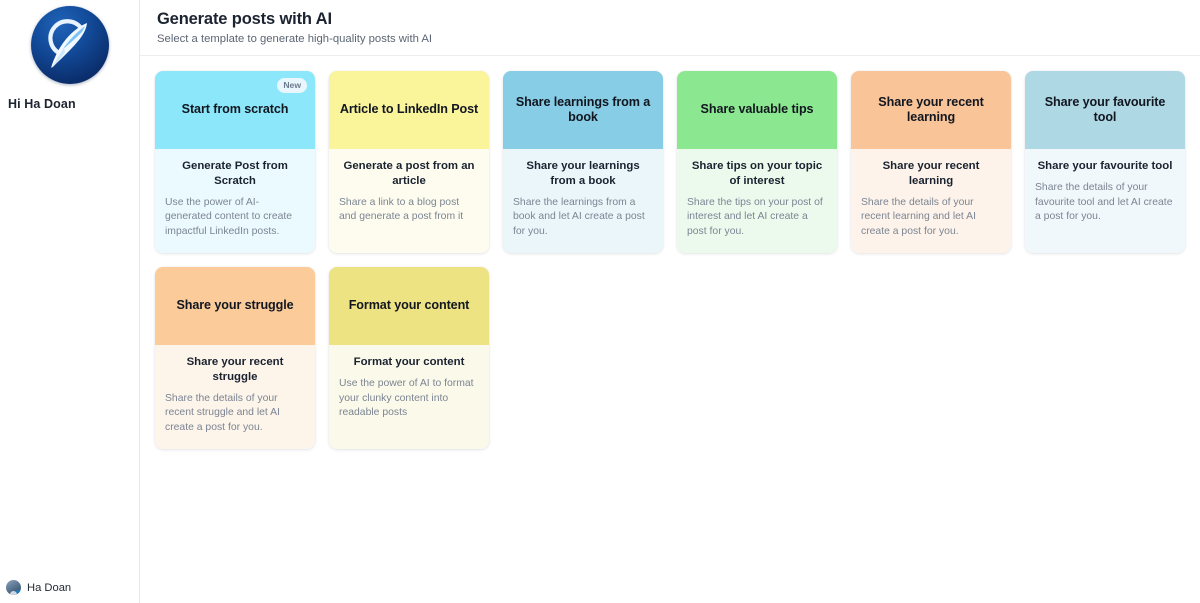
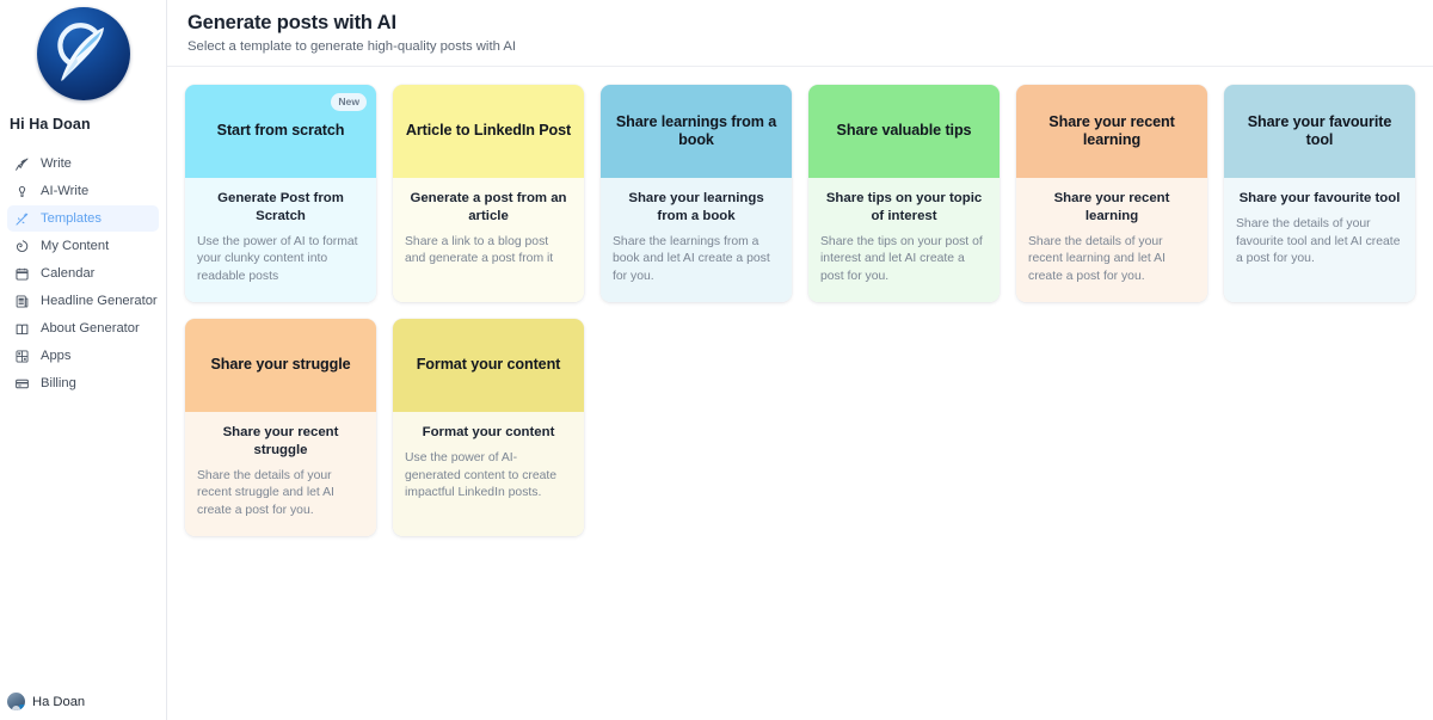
  Hi Ha Doan
+ Write
+ AI-Write
+ Templates
+ My Content
+ Calendar
+ Headline Generator
+ About Generator
+ Apps
+ Billing
  Ha Doan
  Generate posts with AI
  Select a template to generate high-quality posts with AI
  Start from scratch
  New
  Generate Post from Scratch
- Use the power of AI-generated content to create impactful LinkedIn posts.
+ Use the power of AI to format your clunky content into readable posts
  Article to LinkedIn Post
  Generate a post from an article
  Share a link to a blog post and generate a post from it
  Share learnings from a book
  Share your learnings from a book
  Share the learnings from a book and let AI create a post for you.
  Share valuable tips
  Share tips on your topic of interest
  Share the tips on your post of interest and let AI create a post for you.
  Share your recent learning
  Share your recent learning
  Share the details of your recent learning and let AI create a post for you.
  Share your favourite tool
  Share your favourite tool
  Share the details of your favourite tool and let AI create a post for you.
  Share your struggle
  Share your recent struggle
  Share the details of your recent struggle and let AI create a post for you.
  Format your content
  Format your content
- Use the power of AI to format your clunky content into readable posts
+ Use the power of AI-generated content to create impactful LinkedIn posts.
